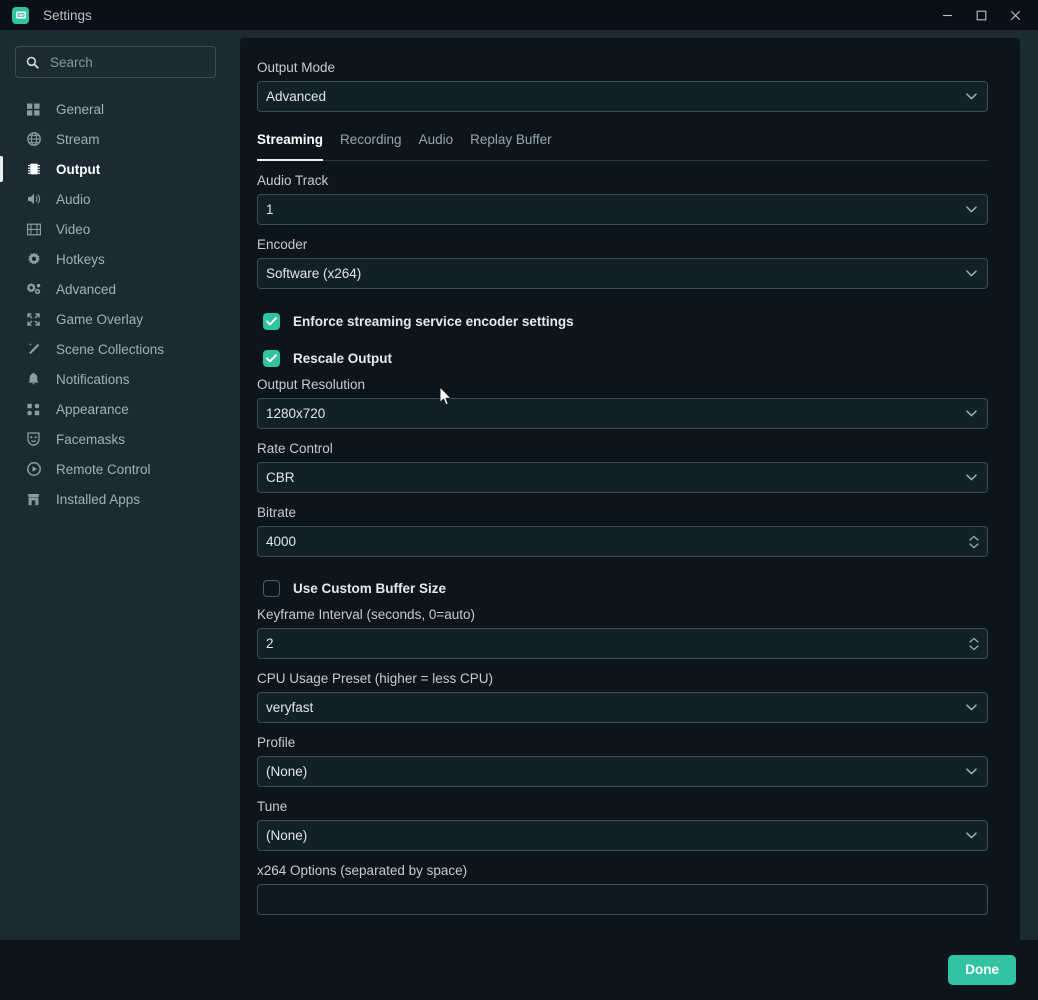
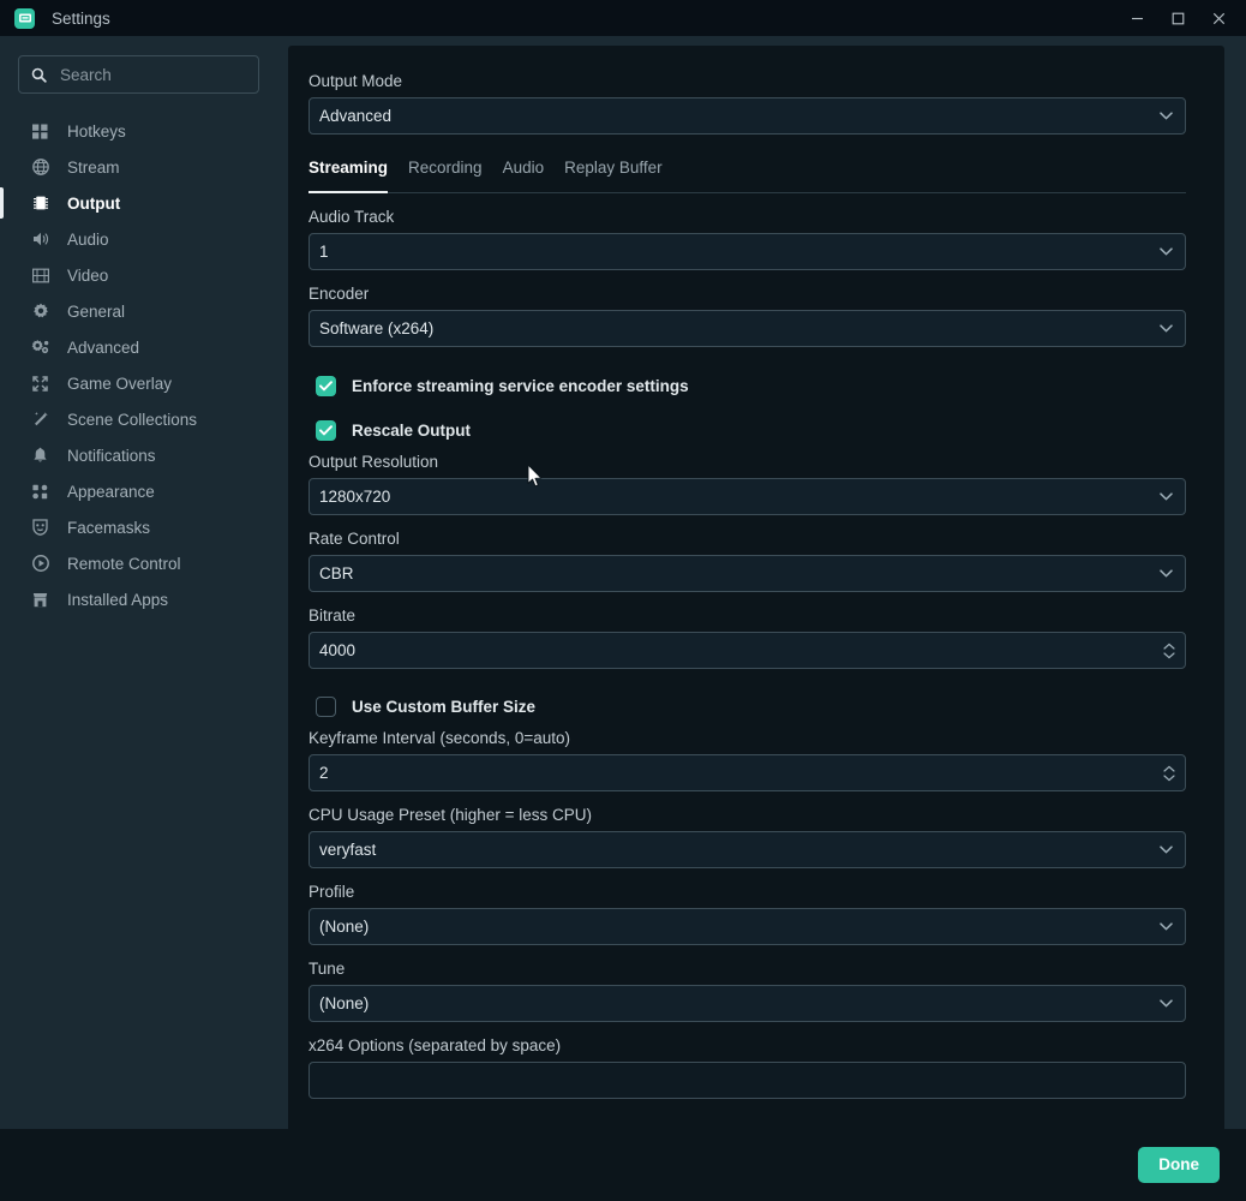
  Settings
  Search
- General
+ Hotkeys
  Stream
  Output
  Audio
  Video
- Hotkeys
+ General
  Advanced
  Game Overlay
  Scene Collections
  Notifications
  Appearance
  Facemasks
  Remote Control
  Installed Apps
  Output Mode
  Advanced
  Streaming
  Recording
  Audio
  Replay Buffer
  Audio Track
  1
  Encoder
  Software (x264)
  Enforce streaming service encoder settings
  Rescale Output
  Output Resolution
  1280x720
  Rate Control
  CBR
  Bitrate
  4000
  Use Custom Buffer Size
  Keyframe Interval (seconds, 0=auto)
  2
  CPU Usage Preset (higher = less CPU)
  veryfast
  Profile
  (None)
  Tune
  (None)
  x264 Options (separated by space)
  Done
